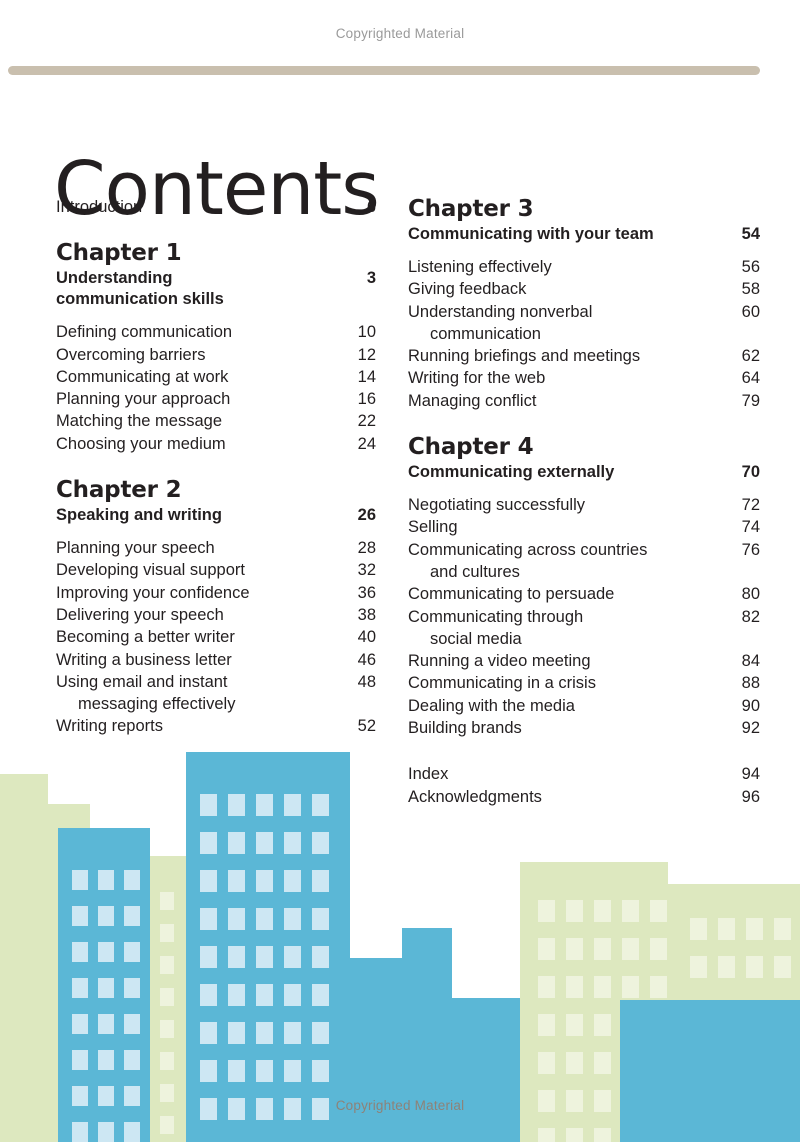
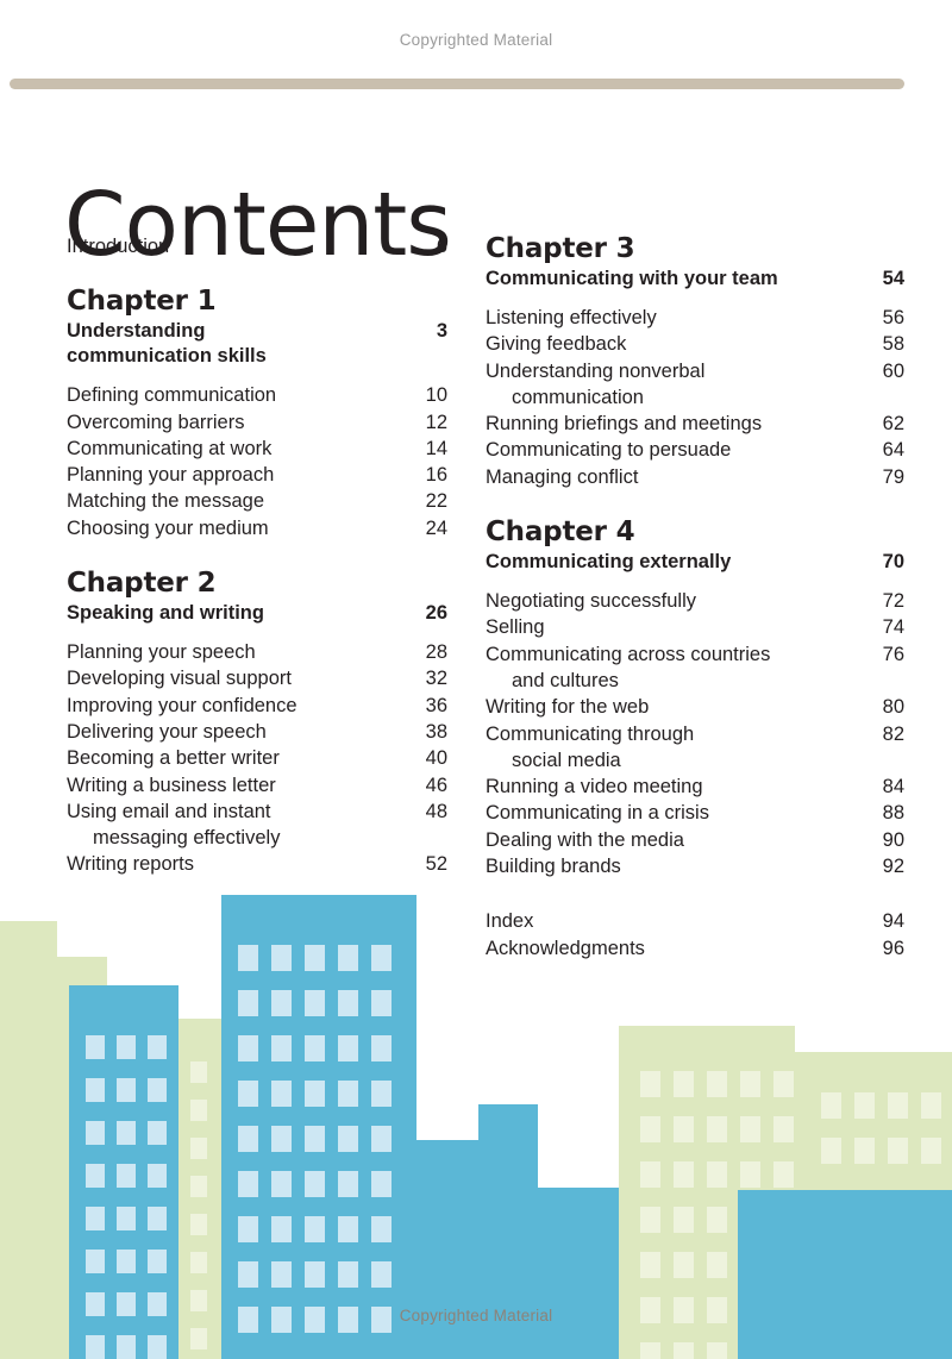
  Copyrighted Material
  Contents
  Introduction
  6
  Chapter 1
  Understanding
  communication skills
  3
  Defining communication
  10
  Overcoming barriers
  12
  Communicating at work
  14
  Planning your approach
  16
  Matching the message
  22
  Choosing your medium
  24
  Chapter 2
  Speaking and writing
  26
  Planning your speech
  28
  Developing visual support
  32
  Improving your confidence
  36
  Delivering your speech
  38
  Becoming a better writer
  40
  Writing a business letter
  46
  Using email and instant
  messaging effectively
  48
  Writing reports
  52
  Chapter 3
  Communicating with your team
  54
  Listening effectively
  56
  Giving feedback
  58
  Understanding nonverbal
  communication
  60
  Running briefings and meetings
  62
- Writing for the web
+ Communicating to persuade
  64
  Managing conflict
  79
  Chapter 4
  Communicating externally
  70
  Negotiating successfully
  72
  Selling
  74
  Communicating across countries
  and cultures
  76
- Communicating to persuade
+ Writing for the web
  80
  Communicating through
  social media
  82
  Running a video meeting
  84
  Communicating in a crisis
  88
  Dealing with the media
  90
  Building brands
  92
  Index
  94
  Acknowledgments
  96
  Copyrighted Material
